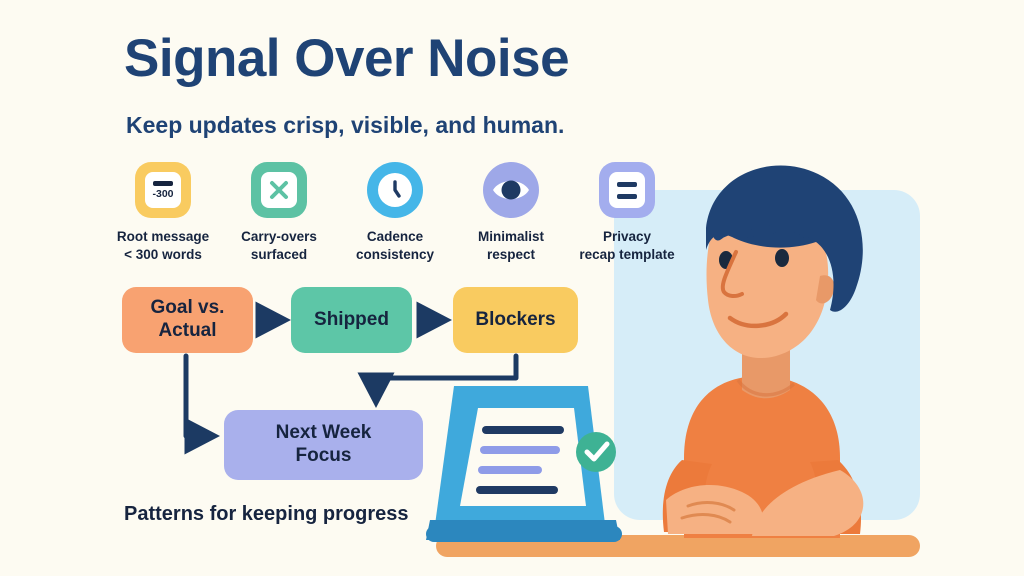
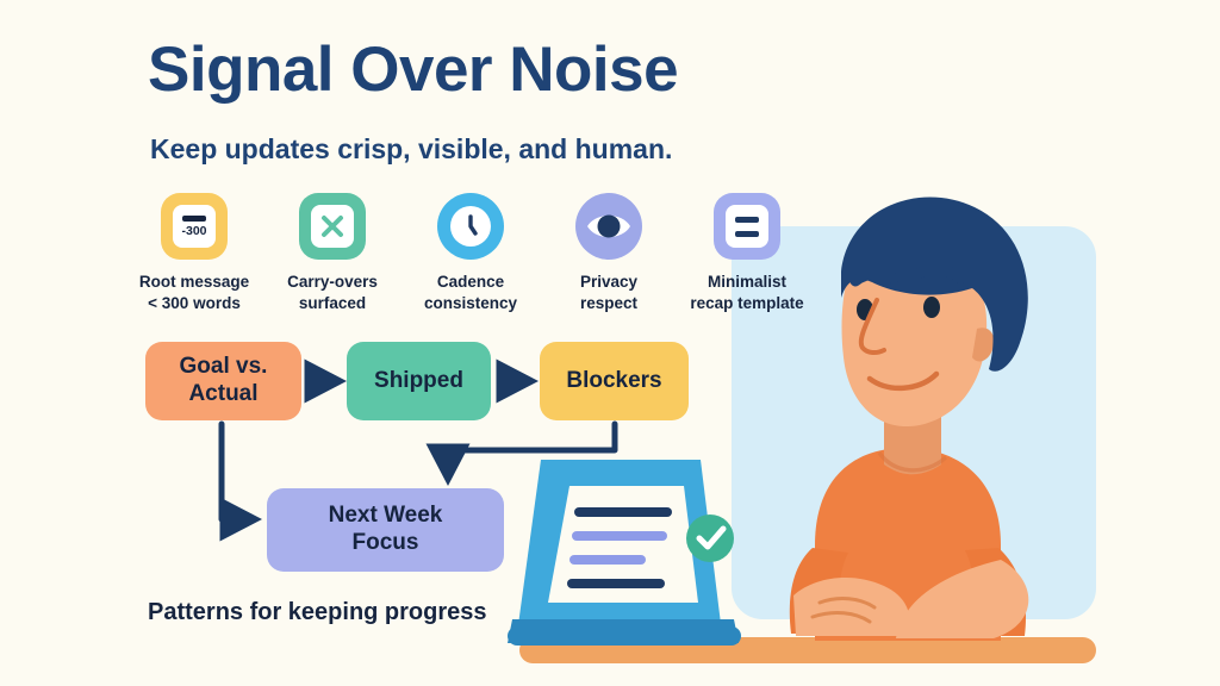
  Signal Over Noise
  Keep updates crisp, visible, and human.
  -300
  Root message
  < 300 words
  Carry-overs
  surfaced
  Cadence
  consistency
- Minimalist
+ Privacy
  respect
- Privacy
+ Minimalist
  recap template
  Goal vs.
  Actual
  Shipped
  Blockers
  Next Week
  Focus
  Patterns for keeping progress
